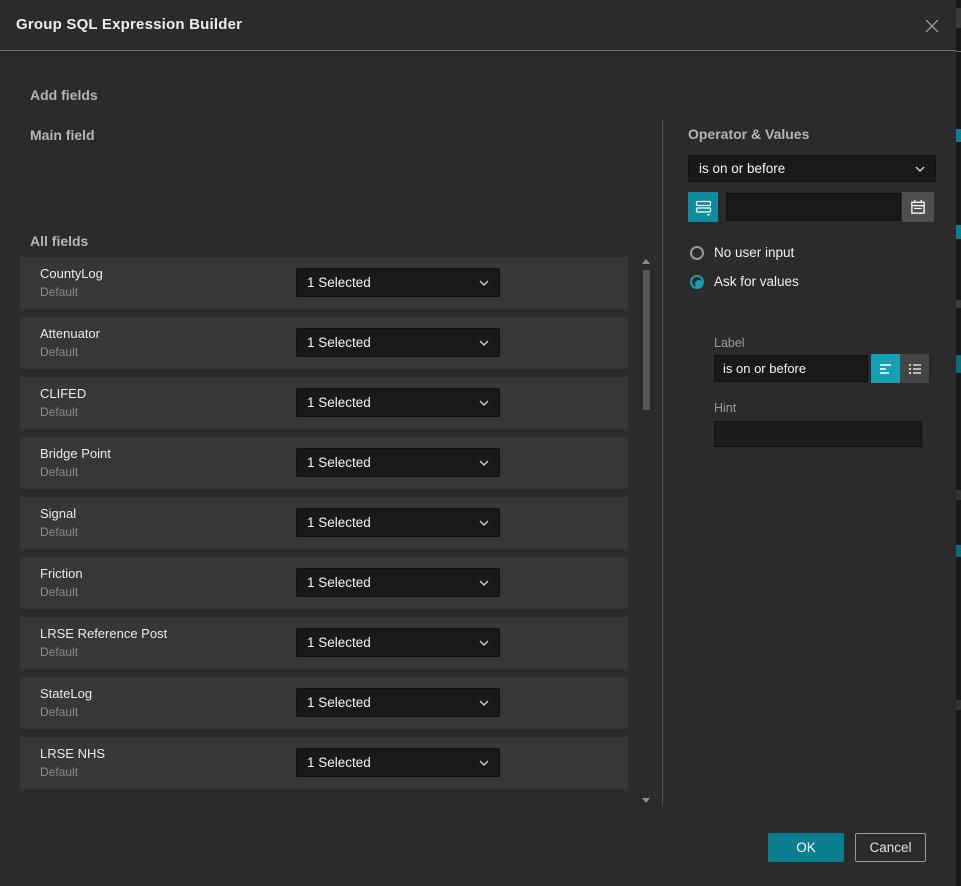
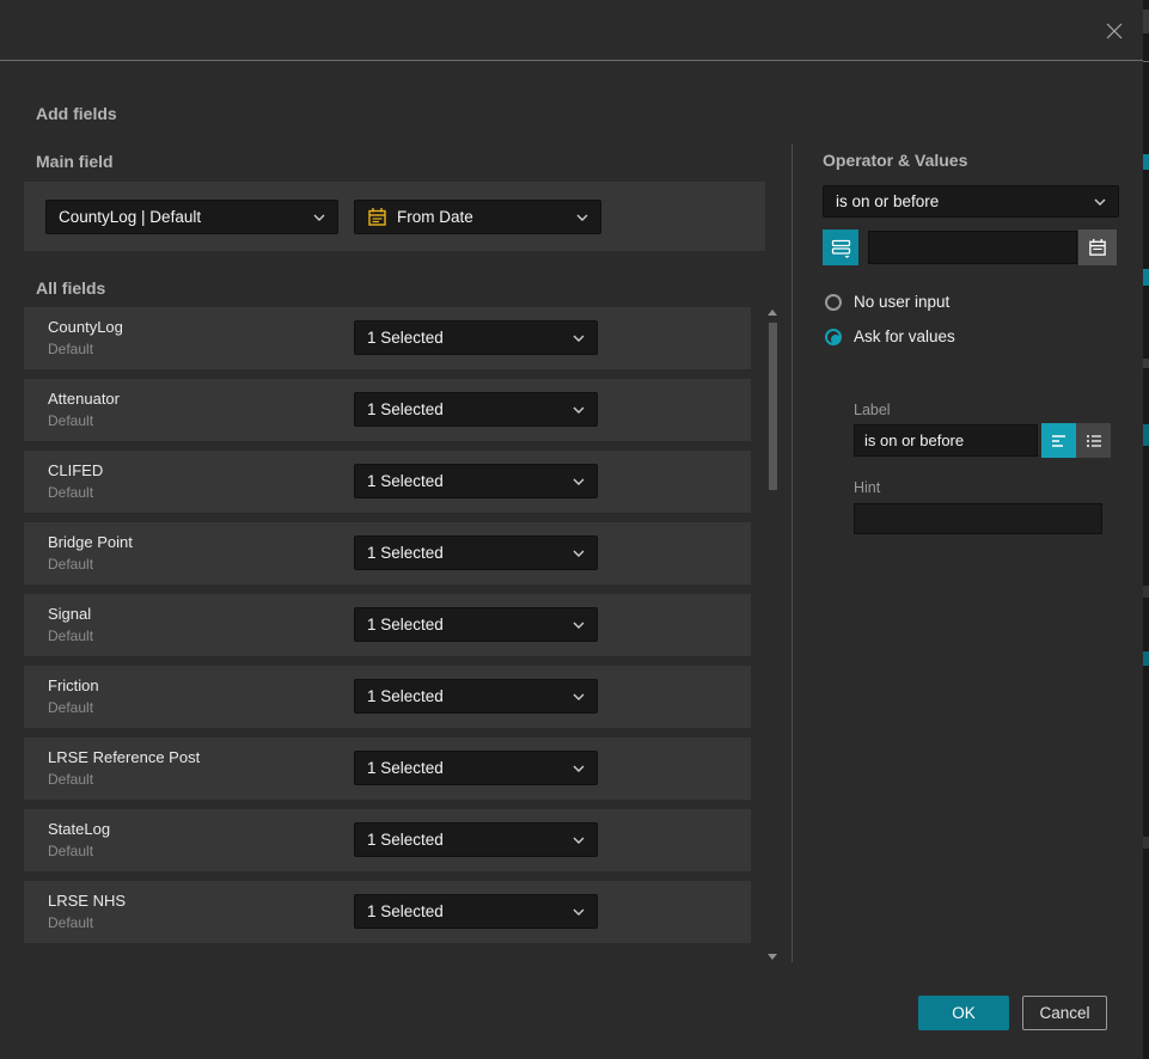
- Group SQL Expression Builder
  Add fields
  Main field
+ CountyLog | Default
+ From Date
  All fields
  CountyLog
  Default
  1 Selected
  Attenuator
  Default
  1 Selected
  CLIFED
  Default
  1 Selected
  Bridge Point
  Default
  1 Selected
  Signal
  Default
  1 Selected
  Friction
  Default
  1 Selected
  LRSE Reference Post
  Default
  1 Selected
  StateLog
  Default
  1 Selected
  LRSE NHS
  Default
  1 Selected
  Operator & Values
  is on or before
  No user input
  Ask for values
  Label
  is on or before
  Hint
  OK
  Cancel
